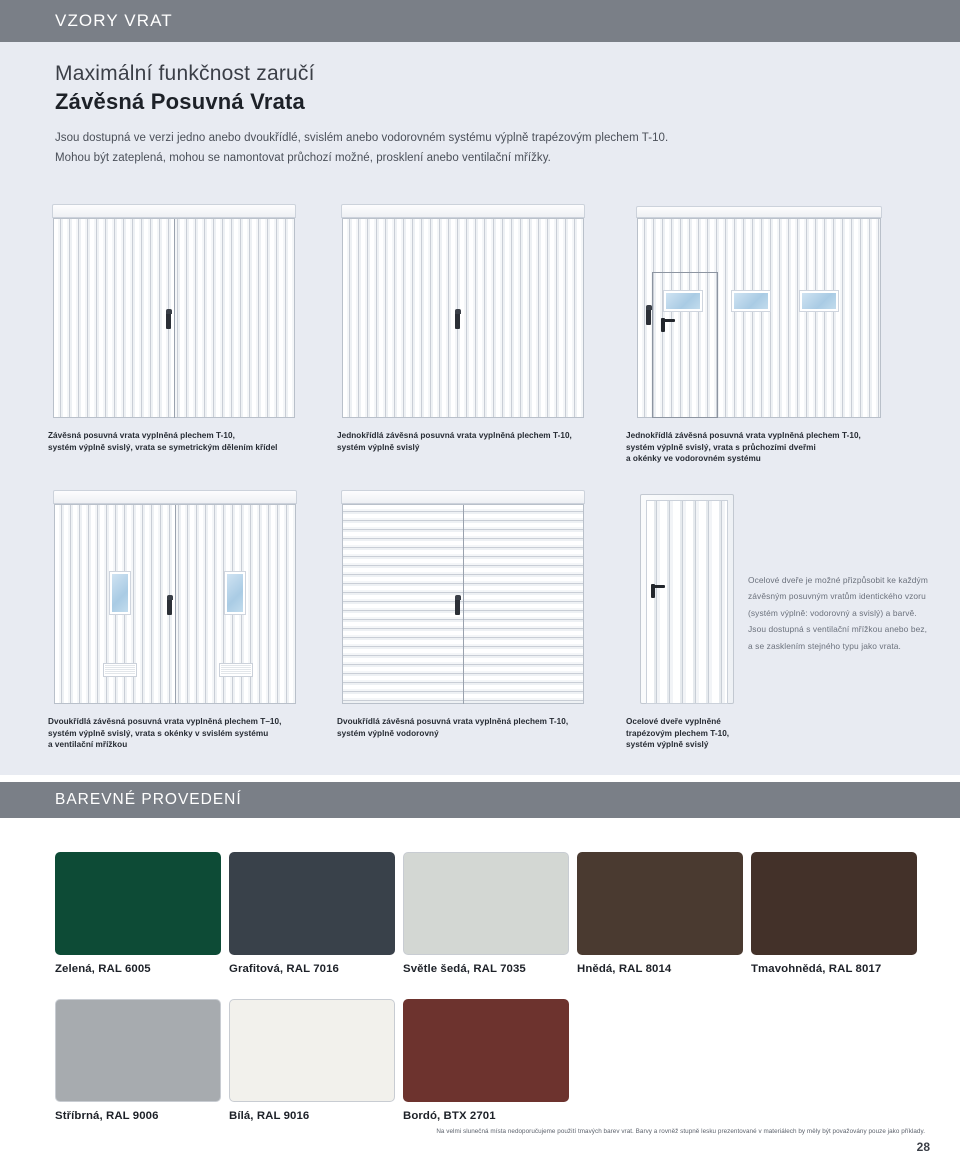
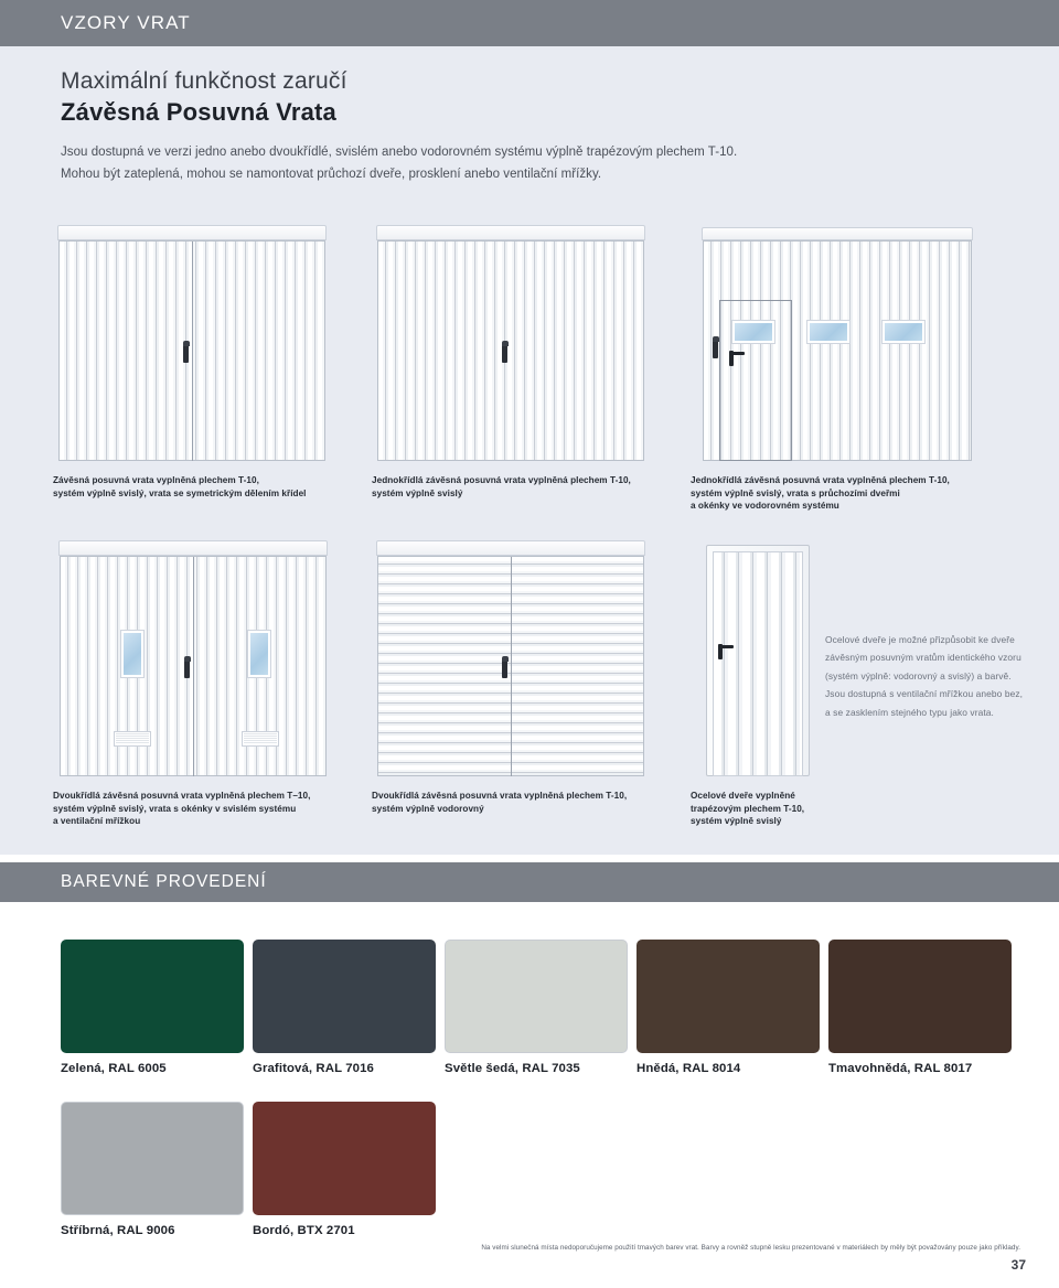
  VZORY VRAT
  Maximální funkčnost zaručí
  Závěsná Posuvná Vrata
  Jsou dostupná ve verzi jedno anebo dvoukřídlé, svislém anebo vodorovném systému výplně trapézovým plechem T-10.
- Mohou být zateplená, mohou se namontovat průchozí možné, prosklení anebo ventilační mřížky.
+ Mohou být zateplená, mohou se namontovat průchozí dveře, prosklení anebo ventilační mřížky.
  Závěsná posuvná vrata vyplněná plechem T-10,
  systém výplně svislý, vrata se symetrickým dělením křídel
  Jednokřídlá závěsná posuvná vrata vyplněná plechem T-10,
  systém výplně svislý
  Jednokřídlá závěsná posuvná vrata vyplněná plechem T-10,
  systém výplně svislý, vrata s průchozími dveřmi
  a okénky ve vodorovném systému
  Dvoukřídlá závěsná posuvná vrata vyplněná plechem T–10,
  systém výplně svislý, vrata s okénky v svislém systému
  a ventilační mřížkou
  Dvoukřídlá závěsná posuvná vrata vyplněná plechem T-10,
  systém výplně vodorovný
  Ocelové dveře vyplněné
  trapézovým plechem T-10,
  systém výplně svislý
- Ocelové dveře je možné přizpůsobit ke každým závěsným posuvným vratům identického vzoru (systém výplně: vodorovný a svislý) a barvě. Jsou dostupná s ventilační mřížkou anebo bez, a se zasklením stejného typu jako vrata.
+ Ocelové dveře je možné přizpůsobit ke dveře závěsným posuvným vratům identického vzoru (systém výplně: vodorovný a svislý) a barvě. Jsou dostupná s ventilační mřížkou anebo bez, a se zasklením stejného typu jako vrata.
  BAREVNÉ PROVEDENÍ
  Zelená, RAL 6005
  Grafitová, RAL 7016
  Světle šedá, RAL 7035
  Hnědá, RAL 8014
  Tmavohnědá, RAL 8017
  Stříbrná, RAL 9006
- Bílá, RAL 9016
  Bordó, BTX 2701
- 28
+ 37
